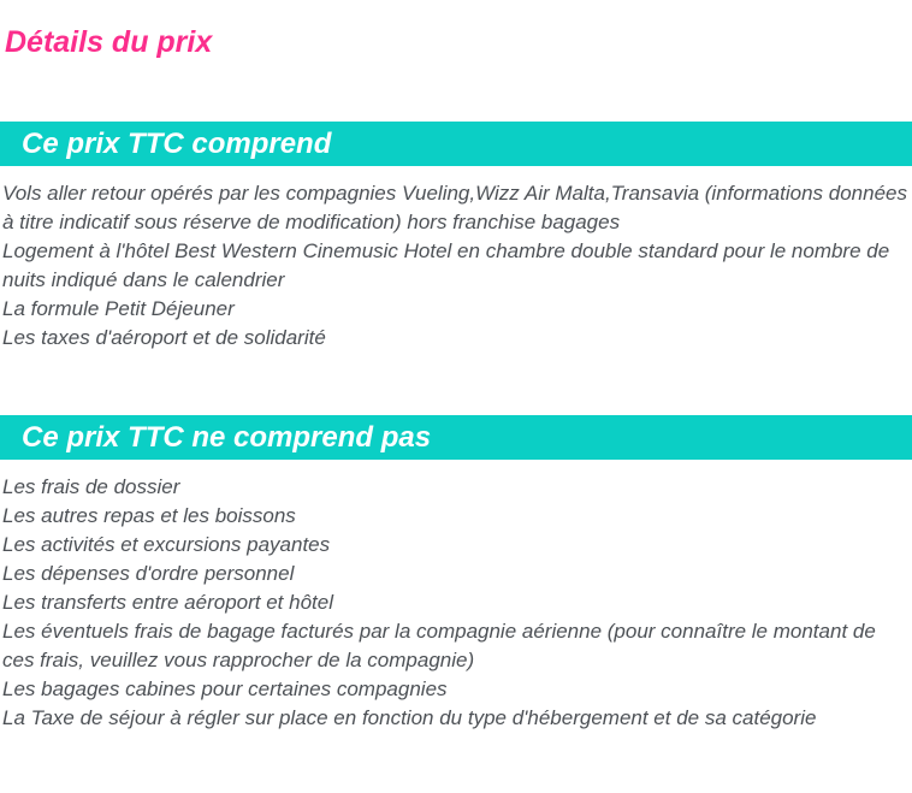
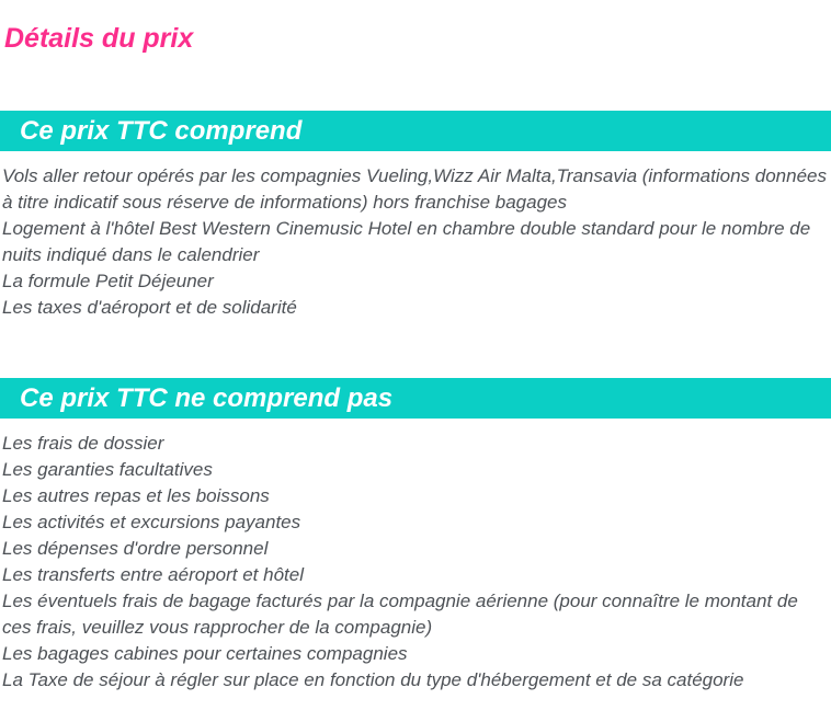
  Détails du prix
  Ce prix TTC comprend
- Vols aller retour opérés par les compagnies Vueling,Wizz Air Malta,Transavia (informations données à titre indicatif sous réserve de modification) hors franchise bagages
+ Vols aller retour opérés par les compagnies Vueling,Wizz Air Malta,Transavia (informations données à titre indicatif sous réserve de informations) hors franchise bagages
  Logement à l'hôtel Best Western Cinemusic Hotel en chambre double standard pour le nombre de nuits indiqué dans le calendrier
  La formule Petit Déjeuner
  Les taxes d'aéroport et de solidarité
  Ce prix TTC ne comprend pas
  Les frais de dossier
+ Les garanties facultatives
  Les autres repas et les boissons
  Les activités et excursions payantes
  Les dépenses d'ordre personnel
  Les transferts entre aéroport et hôtel
  Les éventuels frais de bagage facturés par la compagnie aérienne (pour connaître le montant de ces frais, veuillez vous rapprocher de la compagnie)
  Les bagages cabines pour certaines compagnies
  La Taxe de séjour à régler sur place en fonction du type d'hébergement et de sa catégorie
